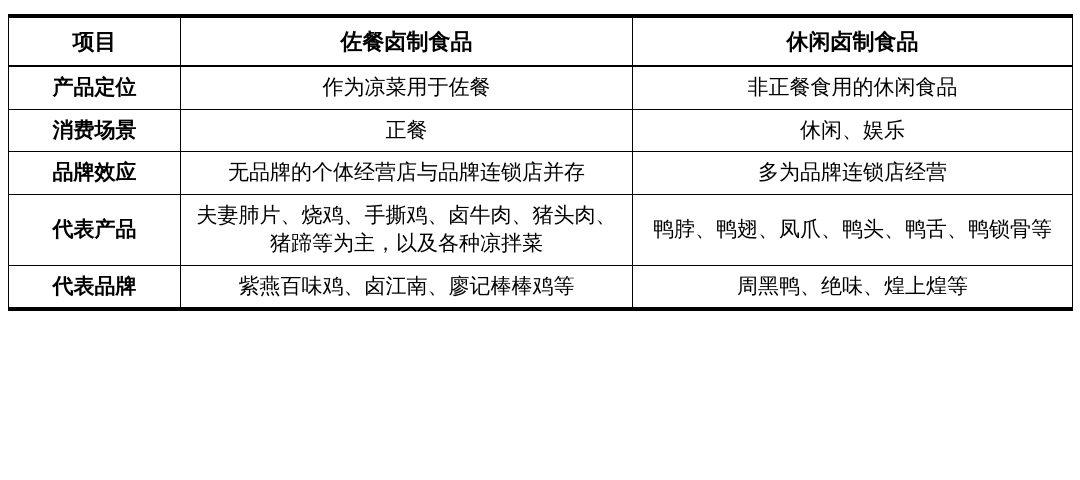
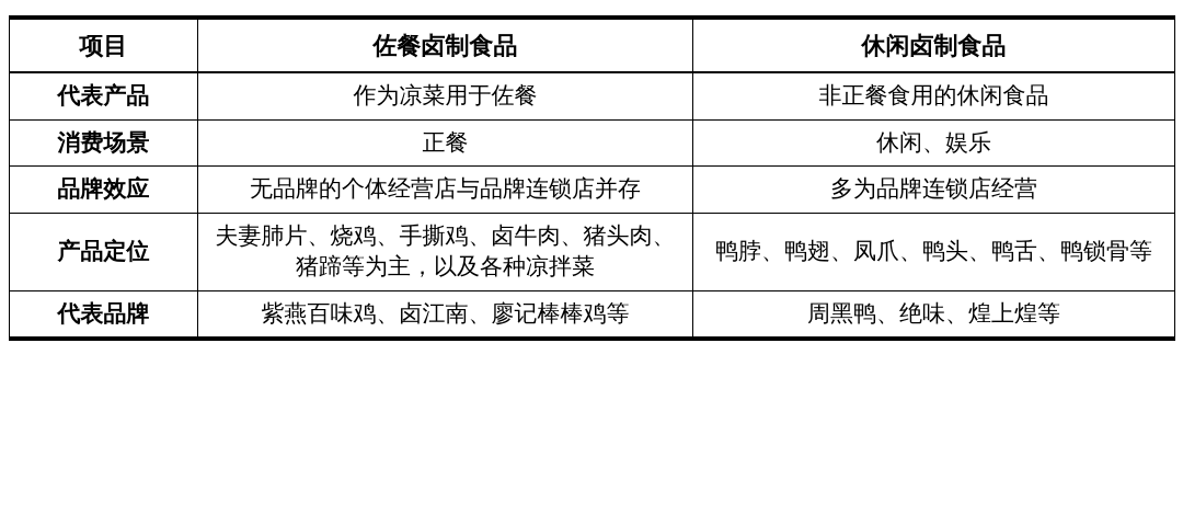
  项目	佐餐卤制食品	休闲卤制食品
- 产品定位	作为凉菜用于佐餐	非正餐食用的休闲食品
+ 代表产品	作为凉菜用于佐餐	非正餐食用的休闲食品
  消费场景	正餐	休闲、娱乐
  品牌效应	无品牌的个体经营店与品牌连锁店并存	多为品牌连锁店经营
- 代表产品	夫妻肺片、烧鸡、手撕鸡、卤牛肉、猪头肉、猪蹄等为主，以及各种凉拌菜	鸭脖、鸭翅、凤爪、鸭头、鸭舌、鸭锁骨等
+ 产品定位	夫妻肺片、烧鸡、手撕鸡、卤牛肉、猪头肉、猪蹄等为主，以及各种凉拌菜	鸭脖、鸭翅、凤爪、鸭头、鸭舌、鸭锁骨等
  代表品牌	紫燕百味鸡、卤江南、廖记棒棒鸡等	周黑鸭、绝味、煌上煌等
